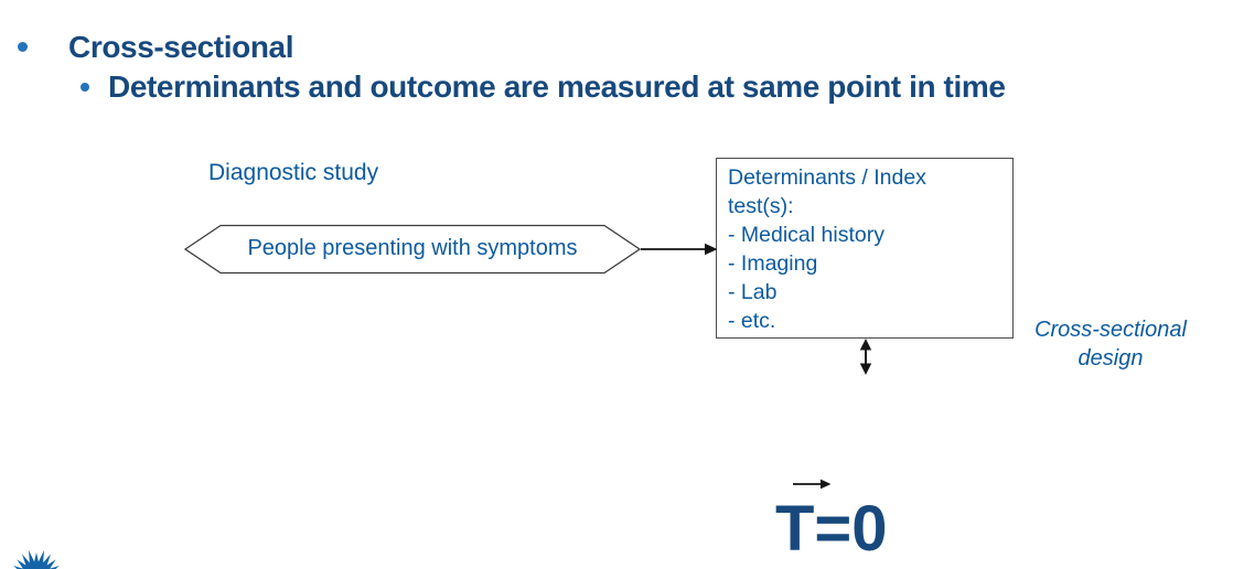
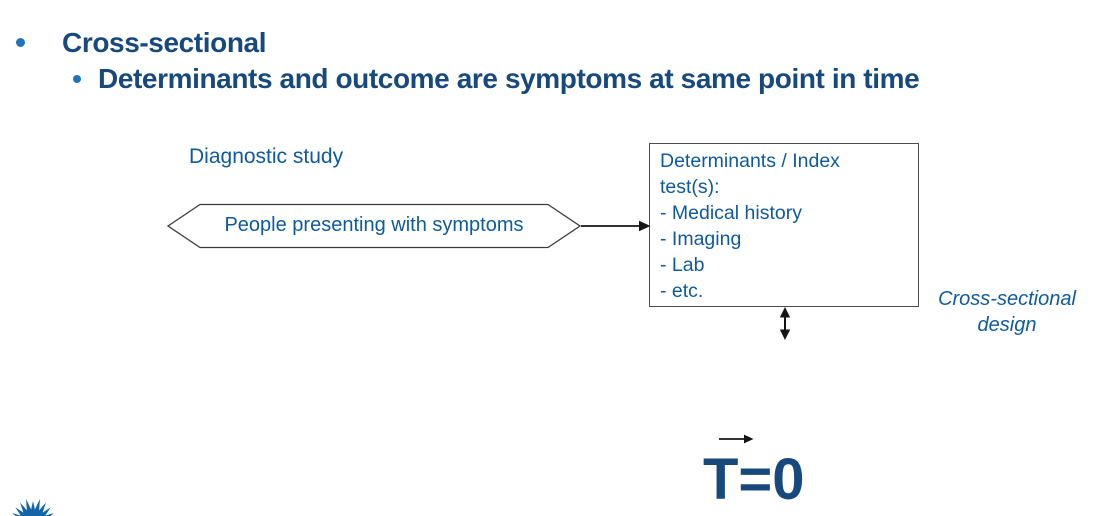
  Cross-sectional
- Determinants and outcome are measured at same point in time
+ Determinants and outcome are symptoms at same point in time
  Diagnostic study
  People presenting with symptoms
  Determinants / Index
  test(s):
  - Medical history
  - Imaging
  - Lab
  - etc.
  Cross-sectional design
  T=0
